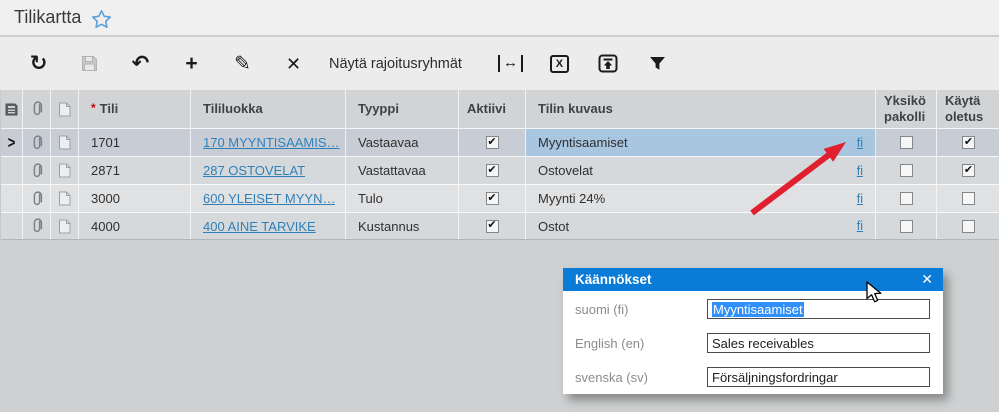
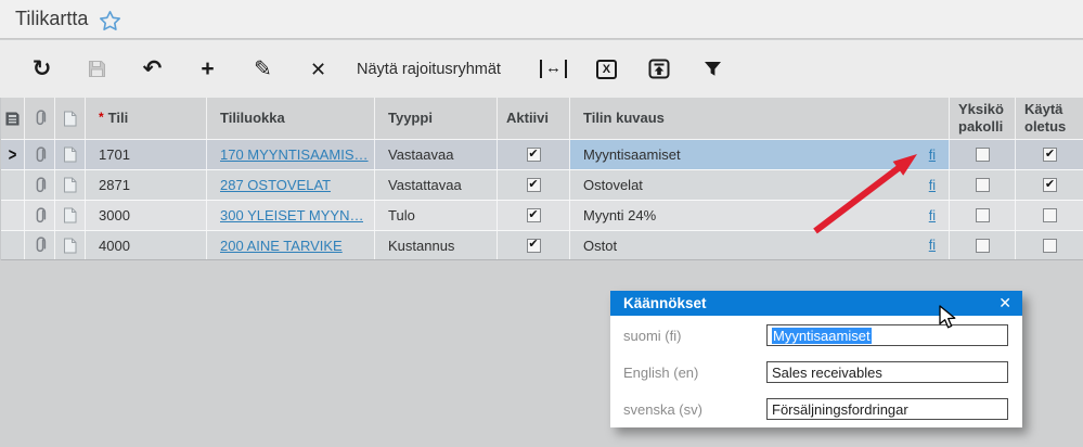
  Tilikartta
  ↻
  ↶
  +
  ✎
  ✕
  Näytä rajoitusryhmät
  ↔
  X
  *
  Tili
  Tililuokka
  Tyyppi
  Aktiivi
  Tilin kuvaus
  Yksikö pakolli
  Käytä oletus
  >
  1701
  170 MYYNTISAAMIS…
  Vastaavaa
  ✔
  Myyntisaamiset
  fi
  ✔
  2871
  287 OSTOVELAT
  Vastattavaa
  ✔
  Ostovelat
  fi
  ✔
  3000
- 600 YLEISET MYYN…
+ 300 YLEISET MYYN…
  Tulo
  ✔
  Myynti 24%
  fi
  4000
- 400 AINE TARVIKE
+ 200 AINE TARVIKE
  Kustannus
  ✔
  Ostot
  fi
  Käännökset
  ✕
  suomi (fi)
  Myyntisaamiset
  English (en)
  Sales receivables
  svenska (sv)
  Försäljningsfordringar
